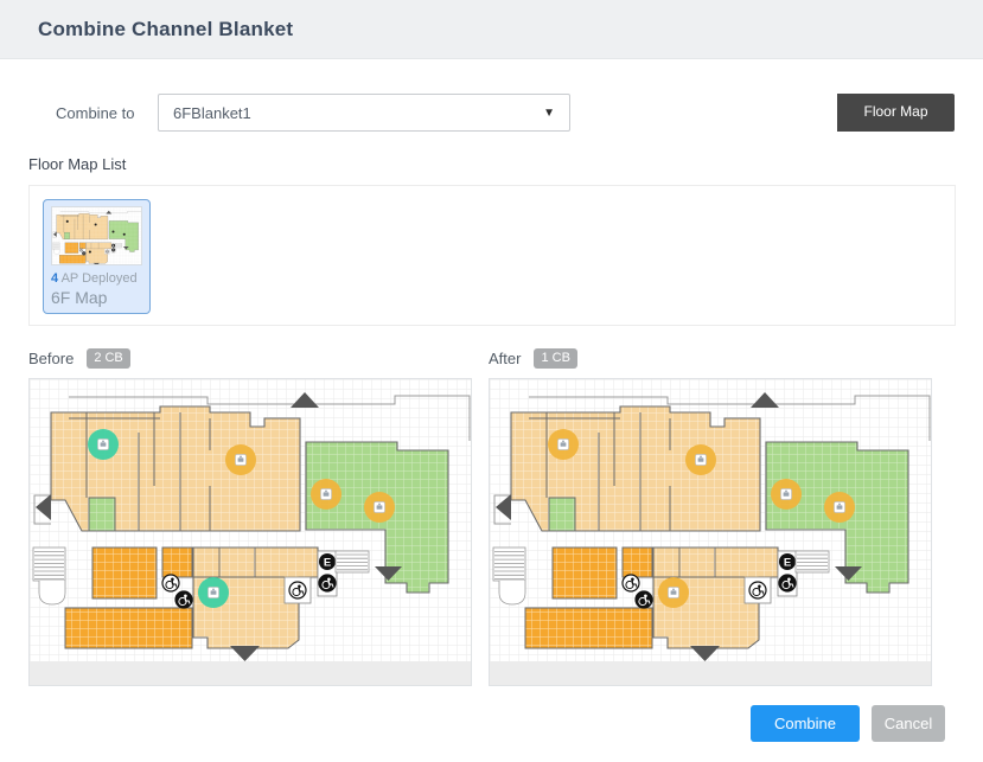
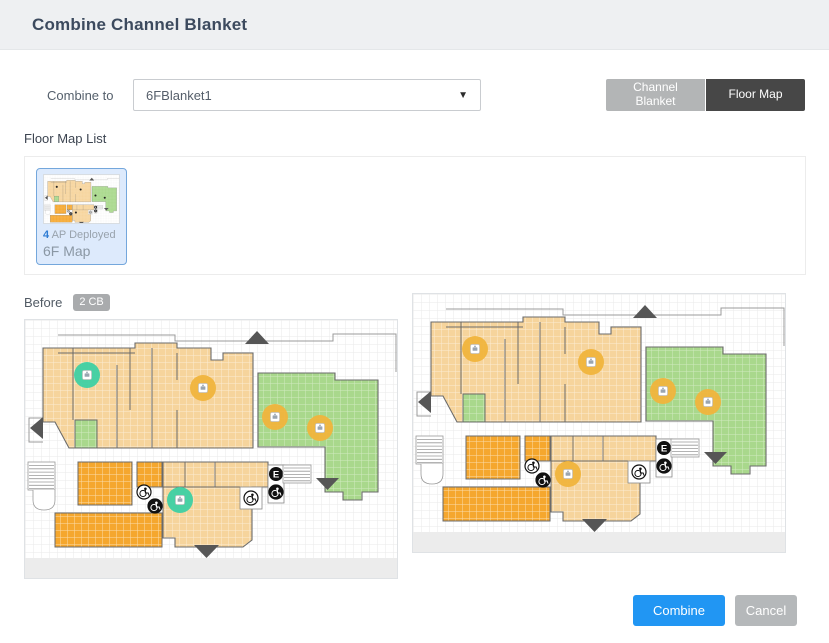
  Combine Channel Blanket
  Combine to
  6FBlanket1
  ▼
+ Channel Blanket
  Floor Map
  Floor Map List
  4 AP Deployed
  6F Map
  Before
  2 CB
  E
- After
- 1 CB
  E
  Combine
  Cancel
